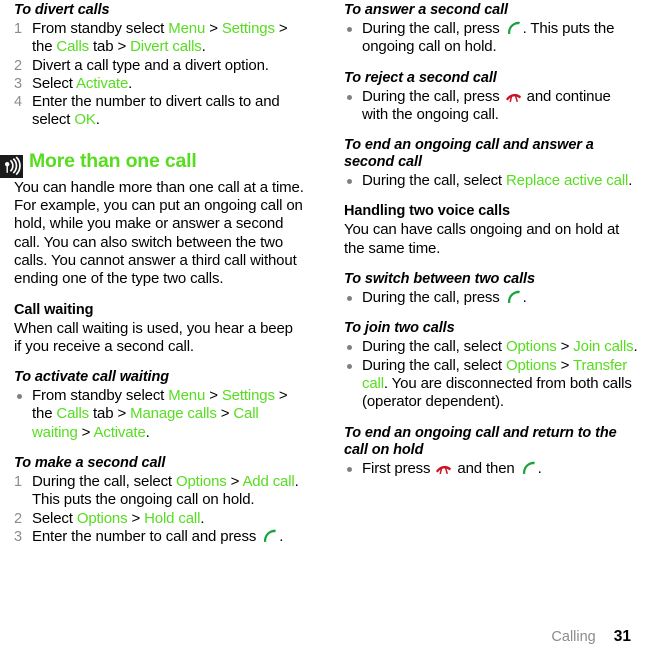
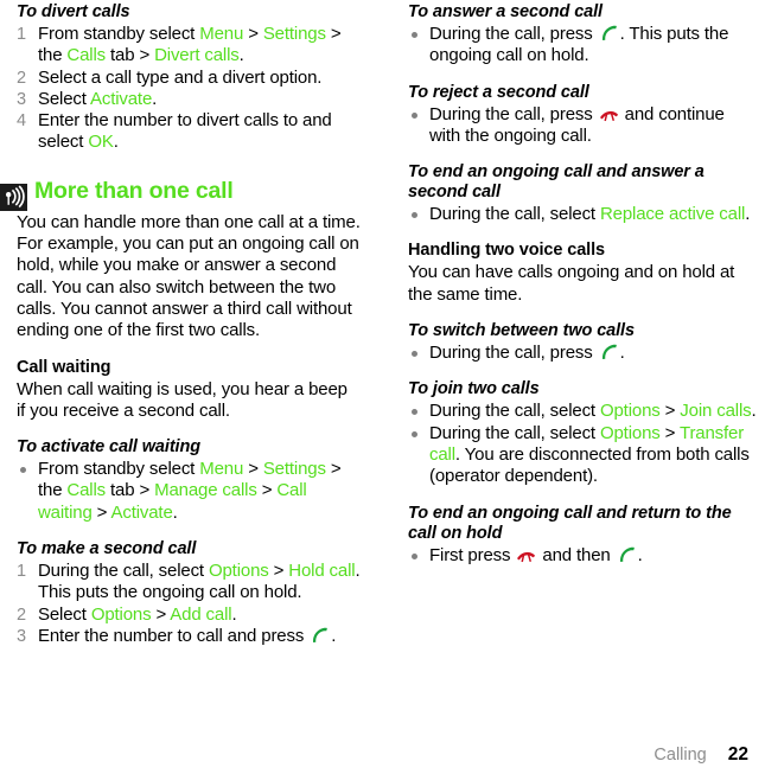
  To divert calls
  1
  From standby select Menu > Settings > the Calls tab > Divert calls.
  2
- Divert a call type and a divert option.
+ Select a call type and a divert option.
  3
  Select Activate.
  4
  Enter the number to divert calls to and select OK.
  More than one call
- You can handle more than one call at a time. For example, you can put an ongoing call on hold, while you make or answer a second call. You can also switch between the two calls. You cannot answer a third call without ending one of the type two calls.
+ You can handle more than one call at a time. For example, you can put an ongoing call on hold, while you make or answer a second call. You can also switch between the two calls. You cannot answer a third call without ending one of the first two calls.
  Call waiting
  When call waiting is used, you hear a beep if you receive a second call.
  To activate call waiting
  From standby select Menu > Settings > the Calls tab > Manage calls > Call waiting > Activate.
  To make a second call
  1
- During the call, select Options > Add call. This puts the ongoing call on hold.
+ During the call, select Options > Hold call. This puts the ongoing call on hold.
  2
- Select Options > Hold call.
+ Select Options > Add call.
  3
  Enter the number to call and press .
  To answer a second call
  During the call, press . This puts the ongoing call on hold.
  To reject a second call
  During the call, press and continue with the ongoing call.
  To end an ongoing call and answer a second call
  During the call, select Replace active call.
  Handling two voice calls
  You can have calls ongoing and on hold at the same time.
  To switch between two calls
  During the call, press .
  To join two calls
  During the call, select Options > Join calls.
  During the call, select Options > Transfer call. You are disconnected from both calls (operator dependent).
  To end an ongoing call and return to the call on hold
  First press and then .
  Calling
- 31
+ 22
